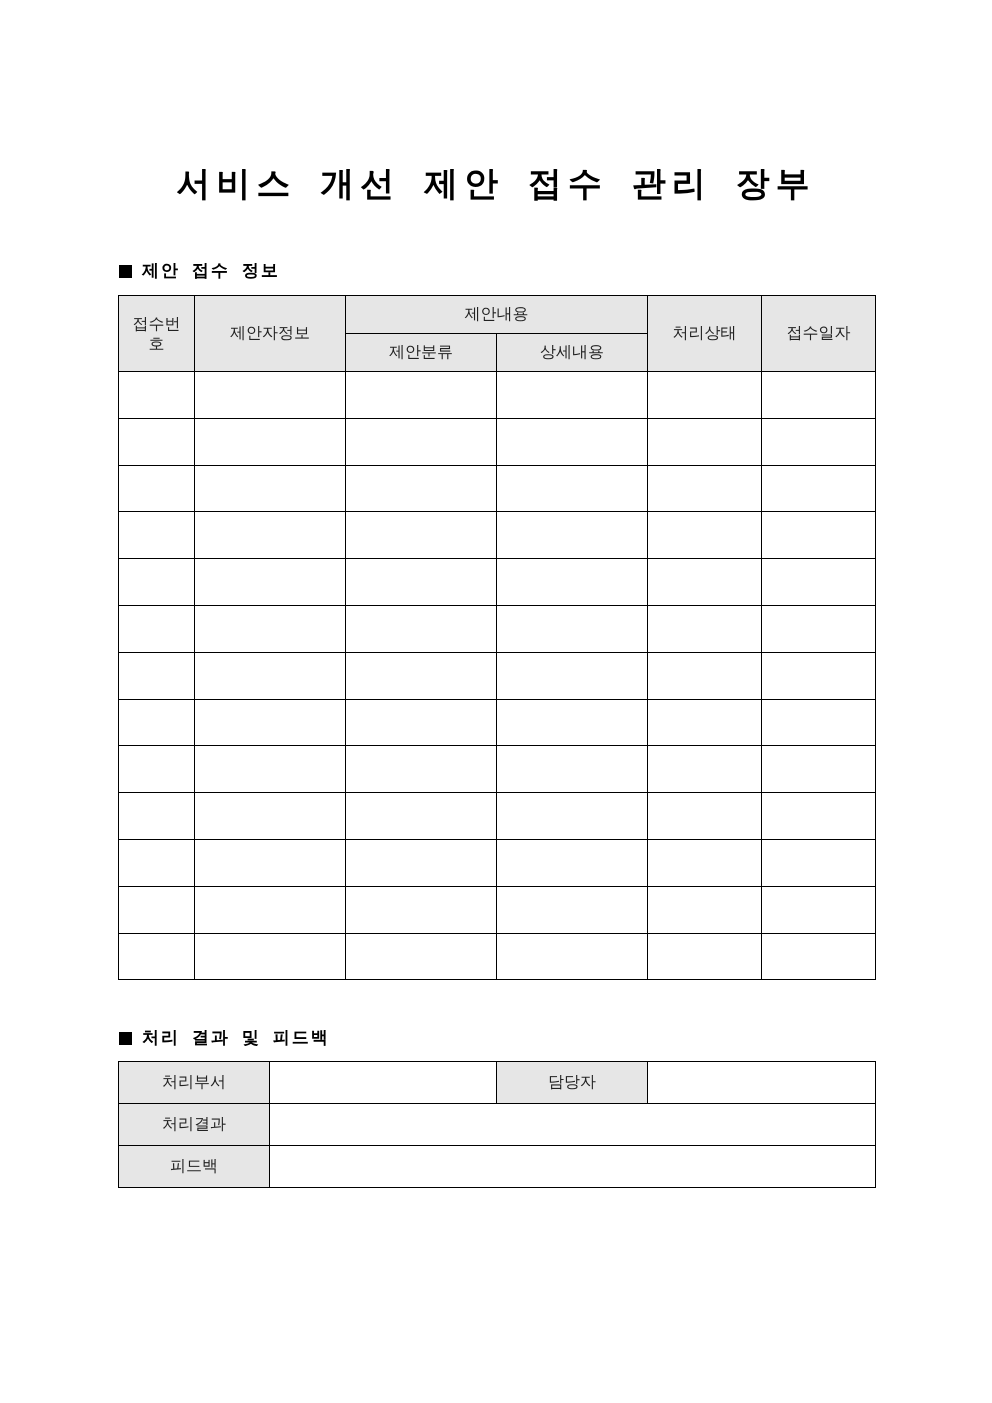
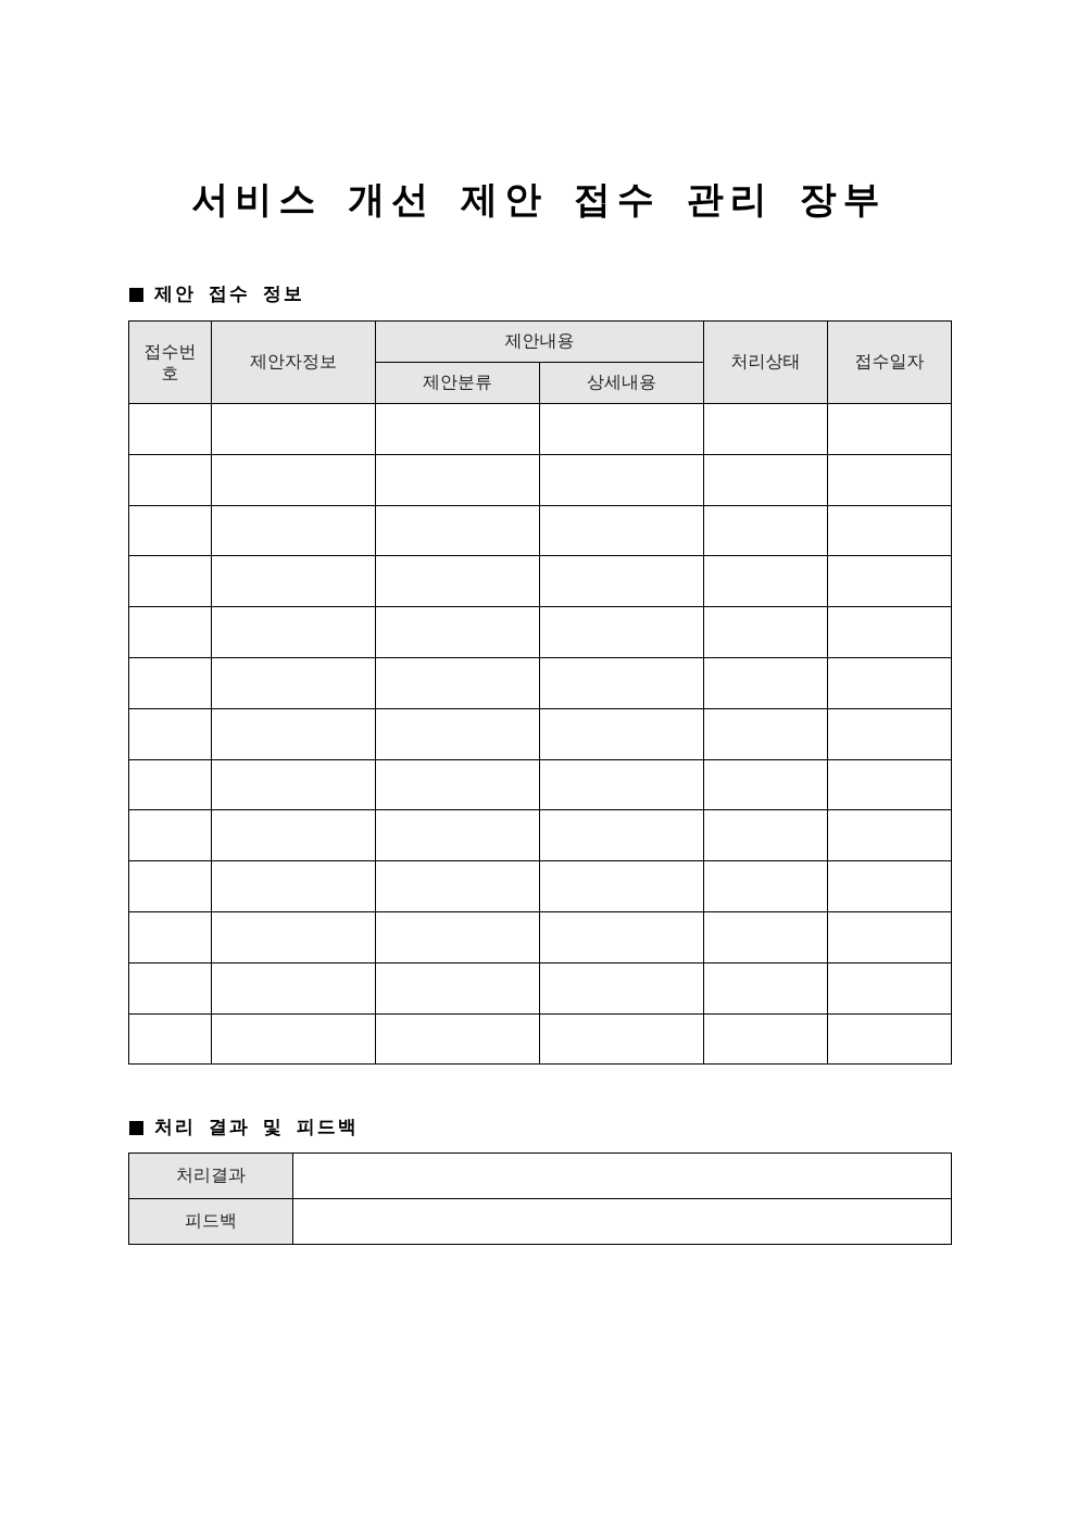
  서비스 개선 제안 접수 관리 장부
  제안 접수 정보
  접수번호	제안자정보	제안내용	처리상태	접수일자
  제안분류	상세내용
  처리 결과 및 피드백
- 처리부서		담당자
  처리결과
  피드백
